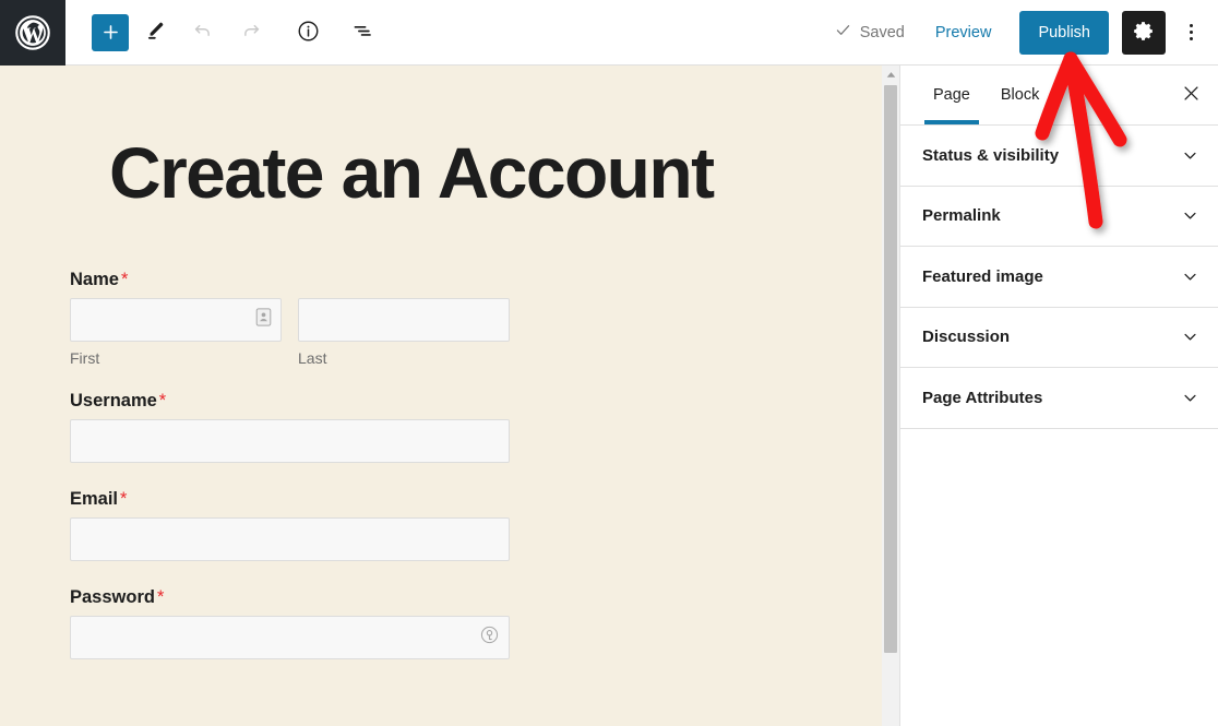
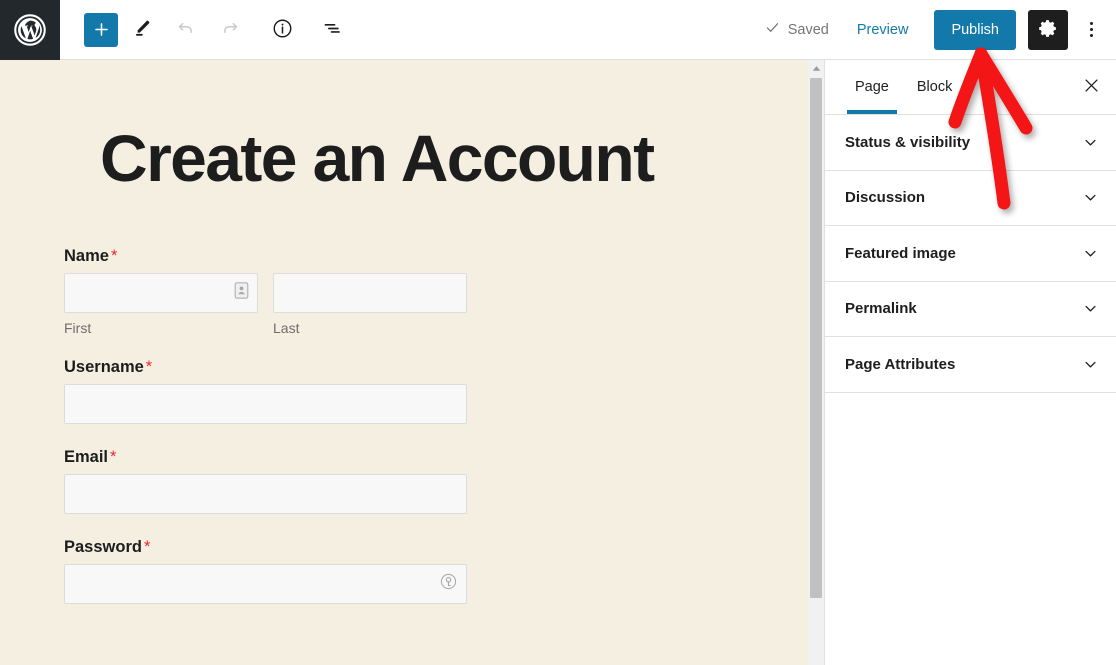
  Saved
  Preview
  Publish
  Create an Account
  Name*
  First
  Last
  Username*
  Email*
  Password*
  Page
  Block
  Status & visibility
- Permalink
+ Discussion
  Featured image
- Discussion
+ Permalink
  Page Attributes
